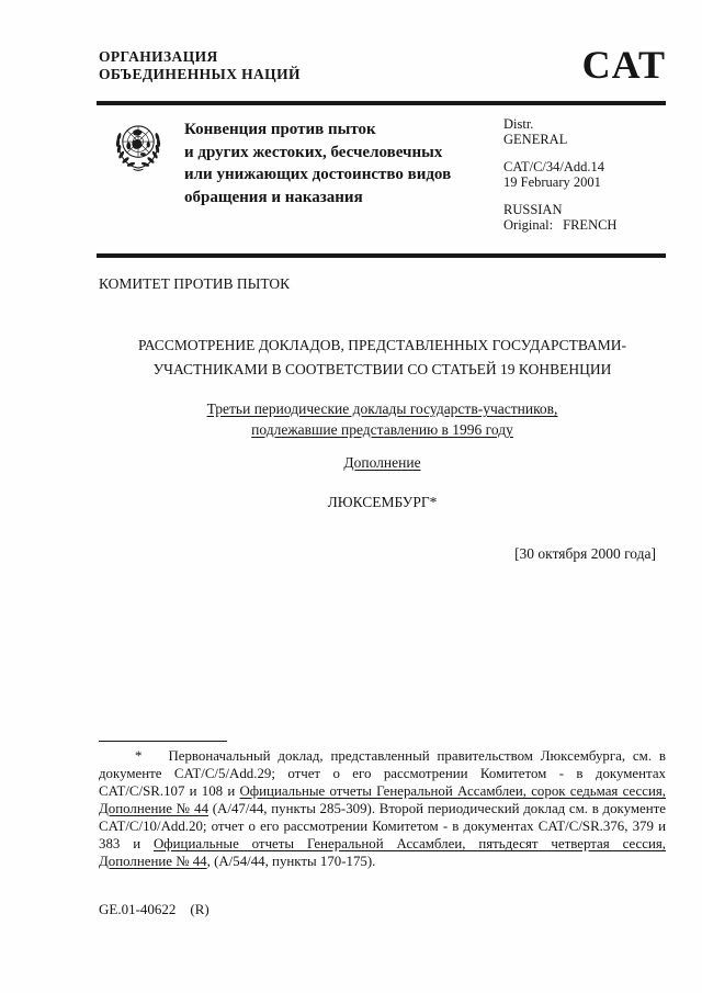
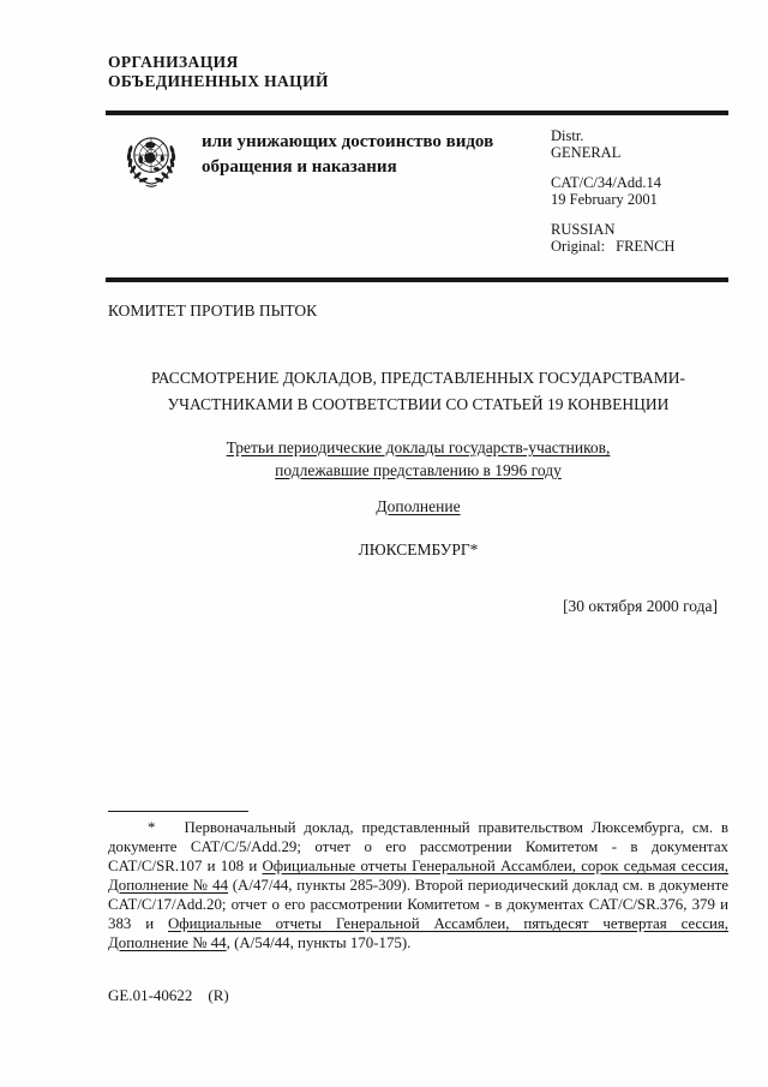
  ОРГАНИЗАЦИЯ
  ОБЪЕДИНЕННЫХ НАЦИЙ
- CAT
- Конвенция против пыток
- и других жестоких, бесчеловечных
  или унижающих достоинство видов
  обращения и наказания
  Distr.
  GENERAL
  CAT/C/34/Add.14
  19 February 2001
  RUSSIAN
  Original: FRENCH
  КОМИТЕТ ПРОТИВ ПЫТОК
  РАССМОТРЕНИЕ ДОКЛАДОВ, ПРЕДСТАВЛЕННЫХ ГОСУДАРСТВАМИ-
  УЧАСТНИКАМИ В СООТВЕТСТВИИ СО СТАТЬЕЙ 19 КОНВЕНЦИИ
  Третьи периодические доклады государств-участников,
  подлежавшие представлению в 1996 году
  Дополнение
  ЛЮКСЕМБУРГ*
  [30 октября 2000 года]
- * Первоначальный доклад, представленный правительством Люксембурга, см. в документе CAT/C/5/Add.29; отчет о его рассмотрении Комитетом - в документах CAT/C/SR.107 и 108 и Официальные отчеты Генеральной Ассамблеи, сорок седьмая сессия, Дополнение № 44 (A/47/44, пункты 285-309). Второй периодический доклад см. в документе CAT/C/10/Add.20; отчет о его рассмотрении Комитетом - в документах CAT/C/SR.376, 379 и 383 и Официальные отчеты Генеральной Ассамблеи, пятьдесят четвертая сессия, Дополнение № 44, (A/54/44, пункты 170-175).
+ * Первоначальный доклад, представленный правительством Люксембурга, см. в документе CAT/C/5/Add.29; отчет о его рассмотрении Комитетом - в документах CAT/C/SR.107 и 108 и Официальные отчеты Генеральной Ассамблеи, сорок седьмая сессия, Дополнение № 44 (A/47/44, пункты 285-309). Второй периодический доклад см. в документе CAT/C/17/Add.20; отчет о его рассмотрении Комитетом - в документах CAT/C/SR.376, 379 и 383 и Официальные отчеты Генеральной Ассамблеи, пятьдесят четвертая сессия, Дополнение № 44, (A/54/44, пункты 170-175).
  GE.01-40622 (R)
